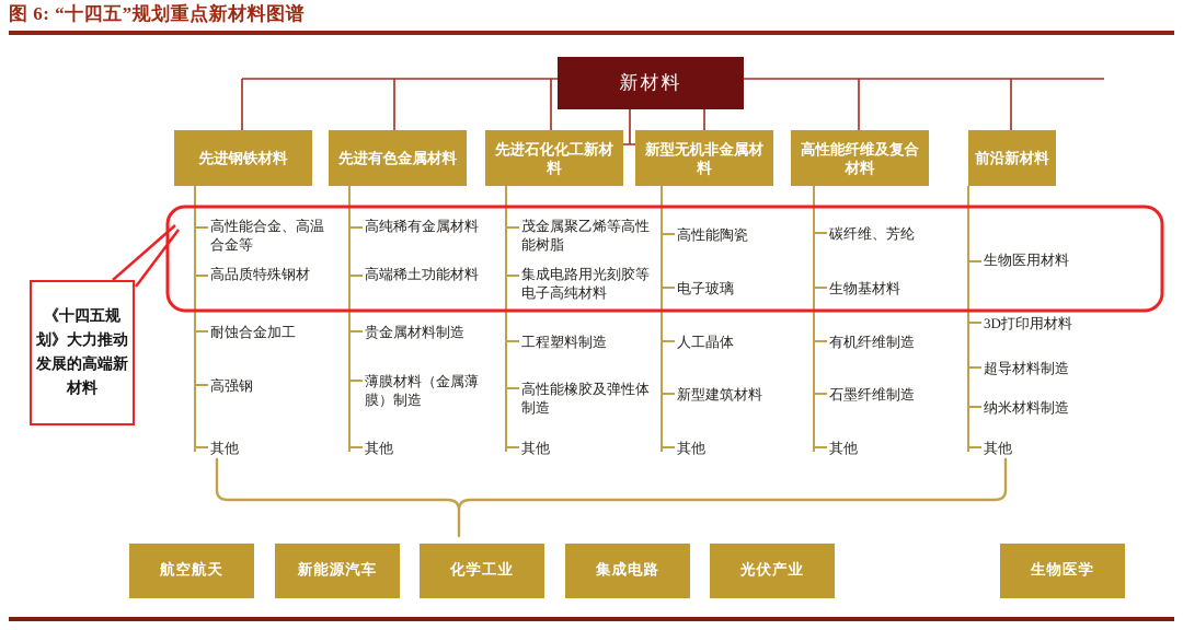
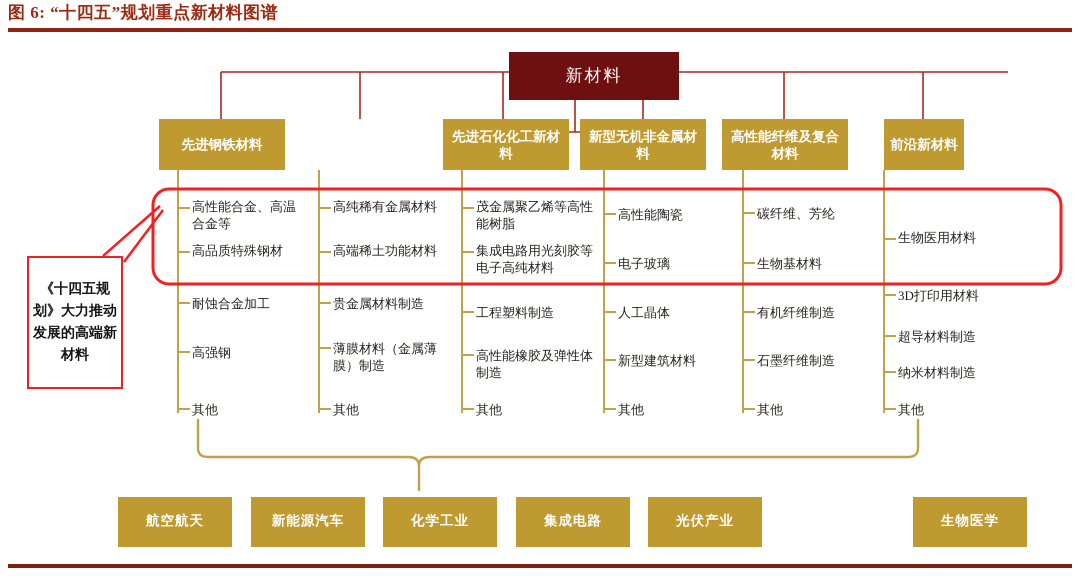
  图 6: “十四五”规划重点新材料图谱
  新材料
  先进钢铁材料
- 先进有色金属材料
  先进石化化工新材料
  新型无机非金属材料
  高性能纤维及复合材料
  前沿新材料
  高性能合金、高温合金等
  高品质特殊钢材
  耐蚀合金加工
  高强钢
  其他
  高纯稀有金属材料
  高端稀土功能材料
  贵金属材料制造
  薄膜材料（金属薄膜）制造
  其他
  茂金属聚乙烯等高性能树脂
  集成电路用光刻胶等电子高纯材料
  工程塑料制造
  高性能橡胶及弹性体制造
  其他
  高性能陶瓷
  电子玻璃
  人工晶体
  新型建筑材料
  其他
  碳纤维、芳纶
  生物基材料
  有机纤维制造
  石墨纤维制造
  其他
  生物医用材料
  3D打印用材料
  超导材料制造
  纳米材料制造
  其他
  《十四五规划》大力推动发展的高端新材料
  航空航天
  新能源汽车
  化学工业
  集成电路
  光伏产业
  生物医学
